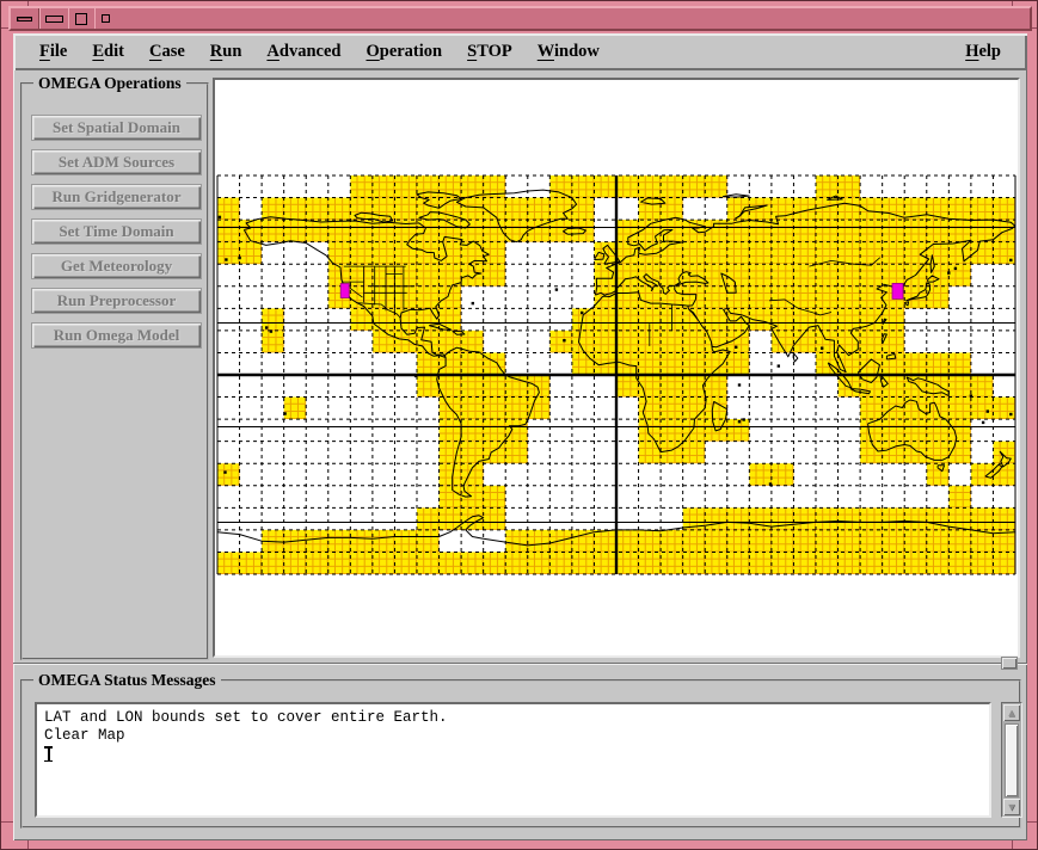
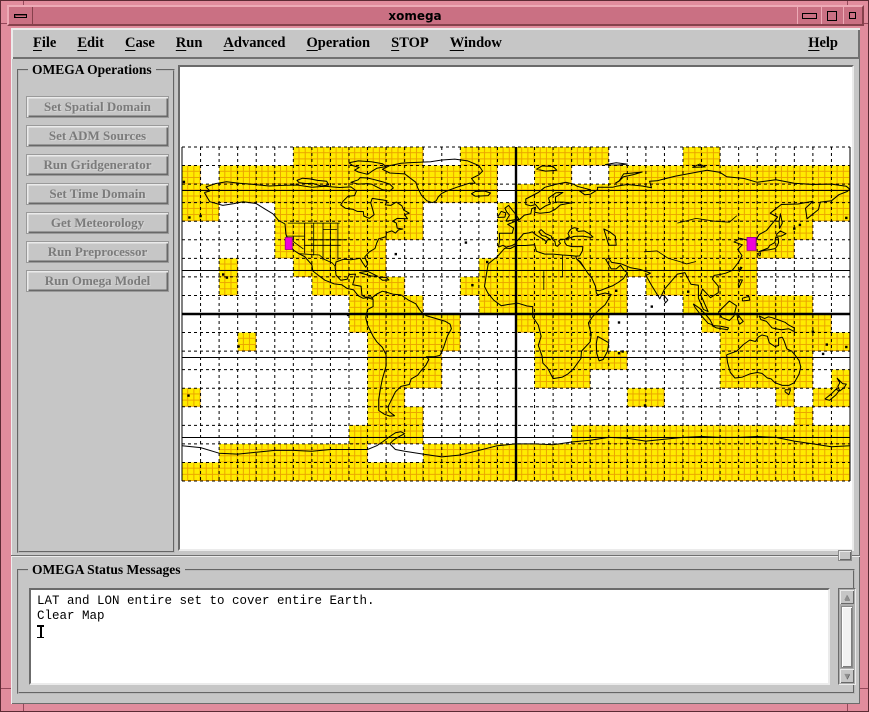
+ xomega
  File
  Edit
  Case
  Run
  Advanced
  Operation
  STOP
  Window
  Help
  OMEGA Operations
  Set Spatial Domain
  Set ADM Sources
  Run Gridgenerator
  Set Time Domain
  Get Meteorology
  Run Preprocessor
  Run Omega Model
  OMEGA Status Messages
- LAT and LON bounds set to cover entire Earth.
+ LAT and LON entire set to cover entire Earth.
  Clear Map
  ▲
  ▼
